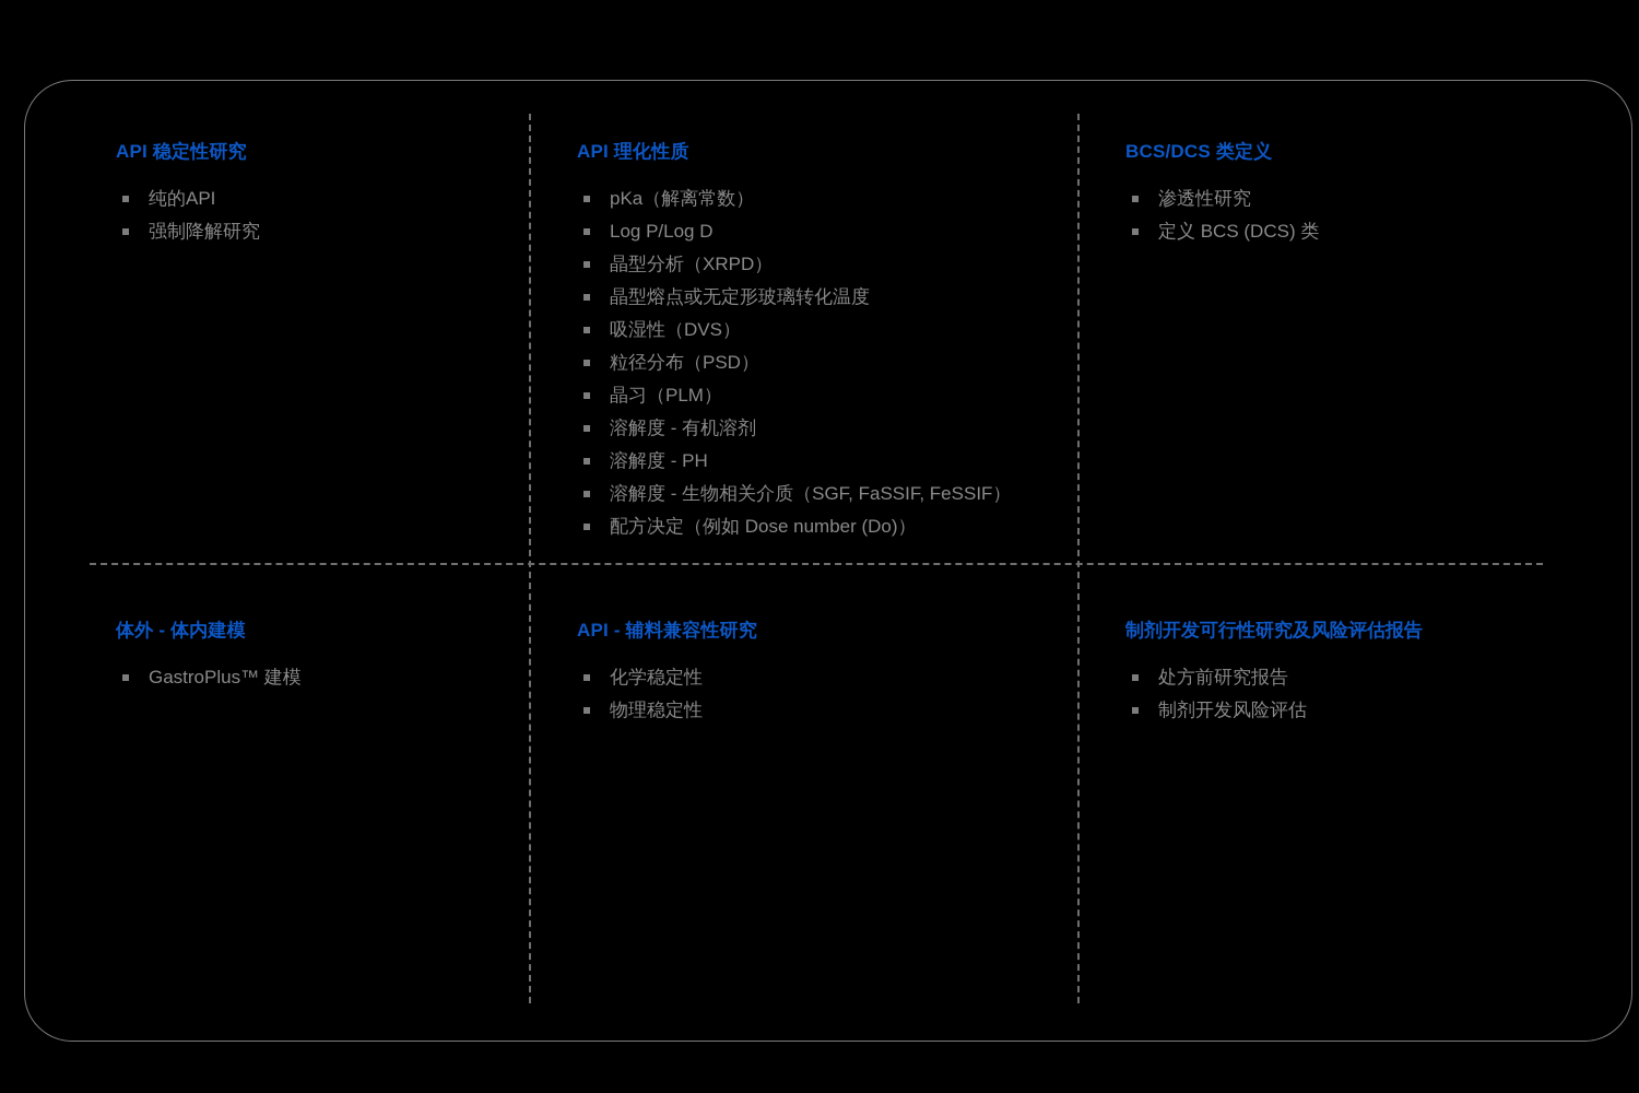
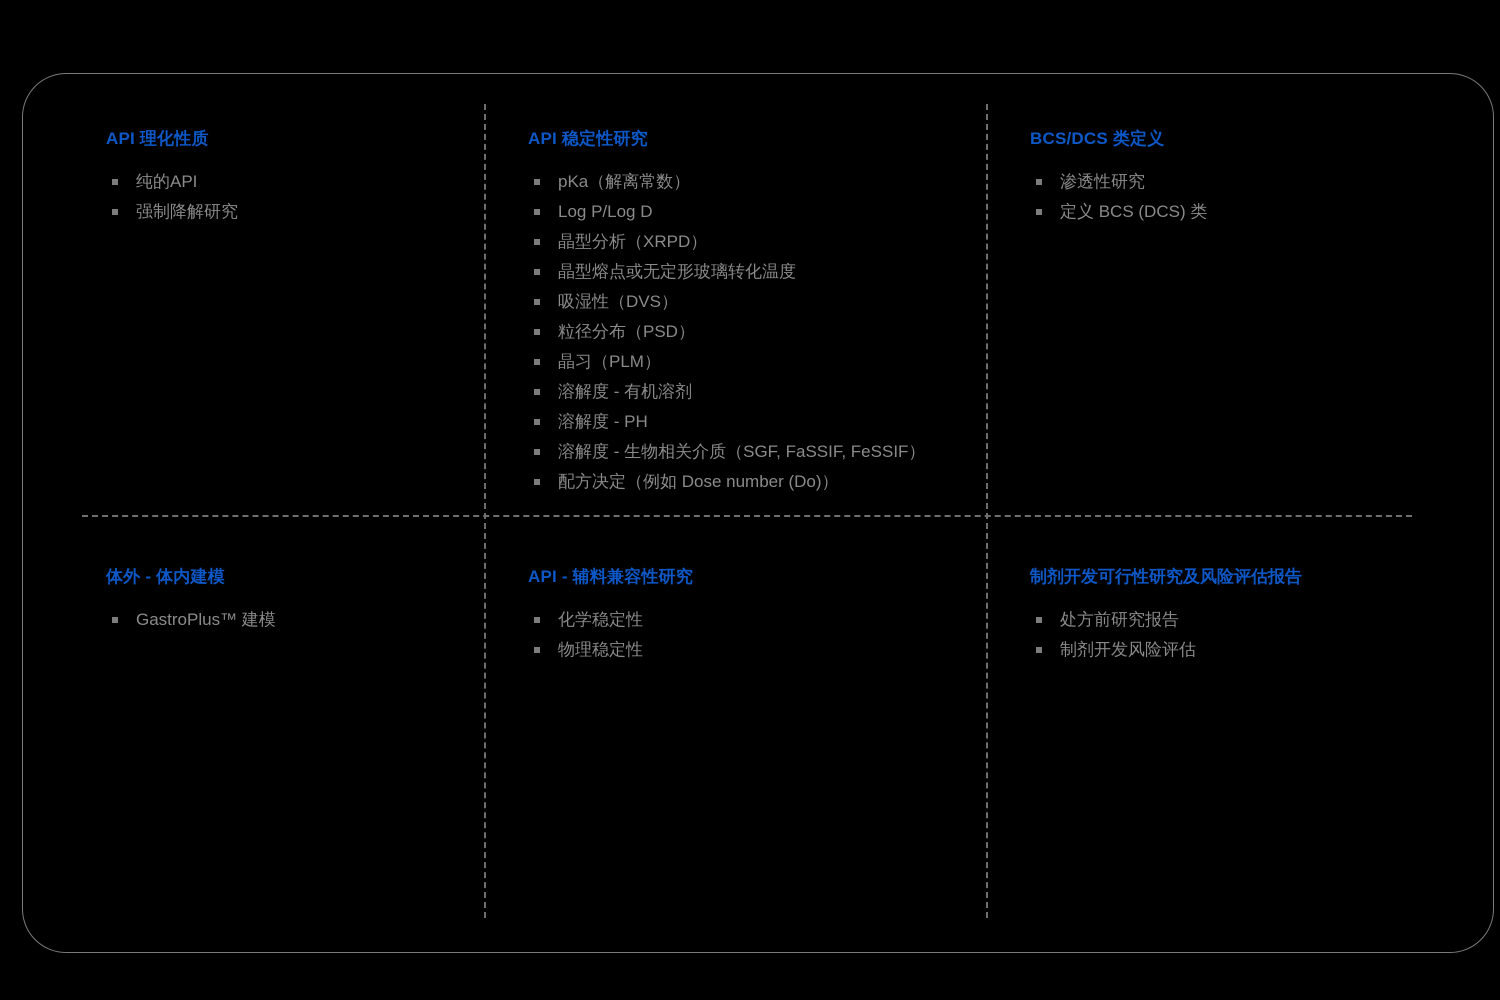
- API 稳定性研究
+ API 理化性质
  纯的API
  强制降解研究
- API 理化性质
+ API 稳定性研究
  pKa（解离常数）
  Log P/Log D
  晶型分析（XRPD）
  晶型熔点或无定形玻璃转化温度
  吸湿性（DVS）
  粒径分布（PSD）
  晶习（PLM）
  溶解度 - 有机溶剂
  溶解度 - PH
  溶解度 - 生物相关介质（SGF, FaSSIF, FeSSIF）
  配方决定（例如 Dose number (Do)）
  BCS/DCS 类定义
  渗透性研究
  定义 BCS (DCS) 类
  体外 - 体内建模
  GastroPlus™ 建模
  API - 辅料兼容性研究
  化学稳定性
  物理稳定性
  制剂开发可行性研究及风险评估报告
  处方前研究报告
  制剂开发风险评估
